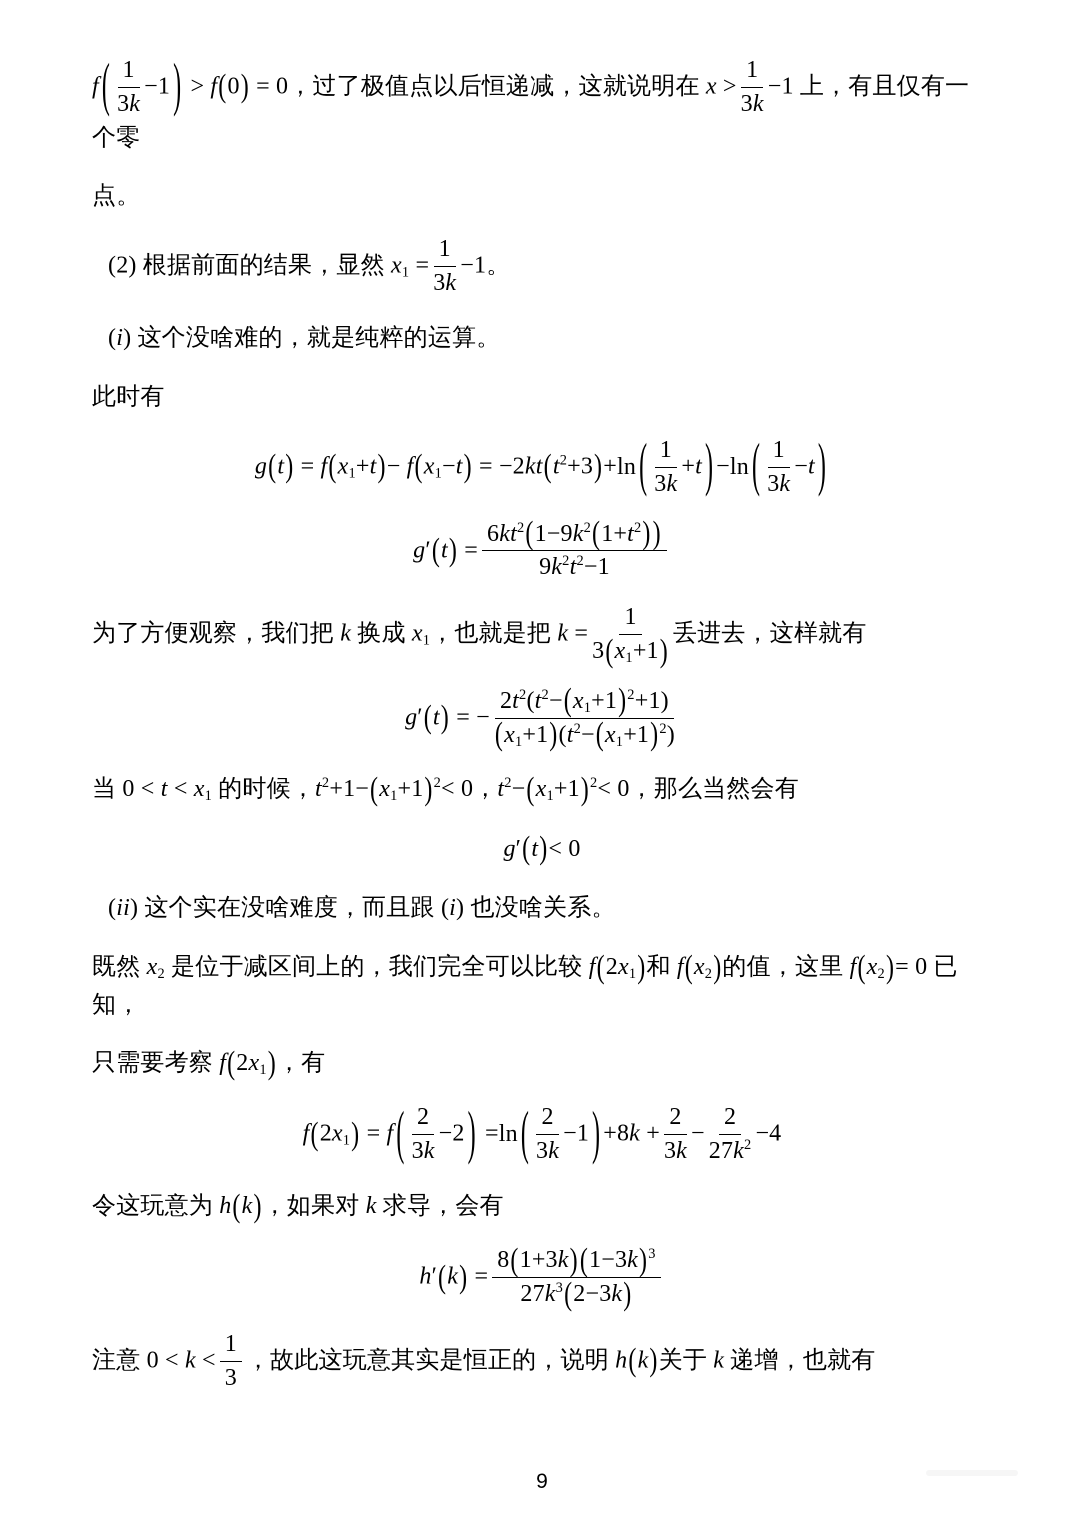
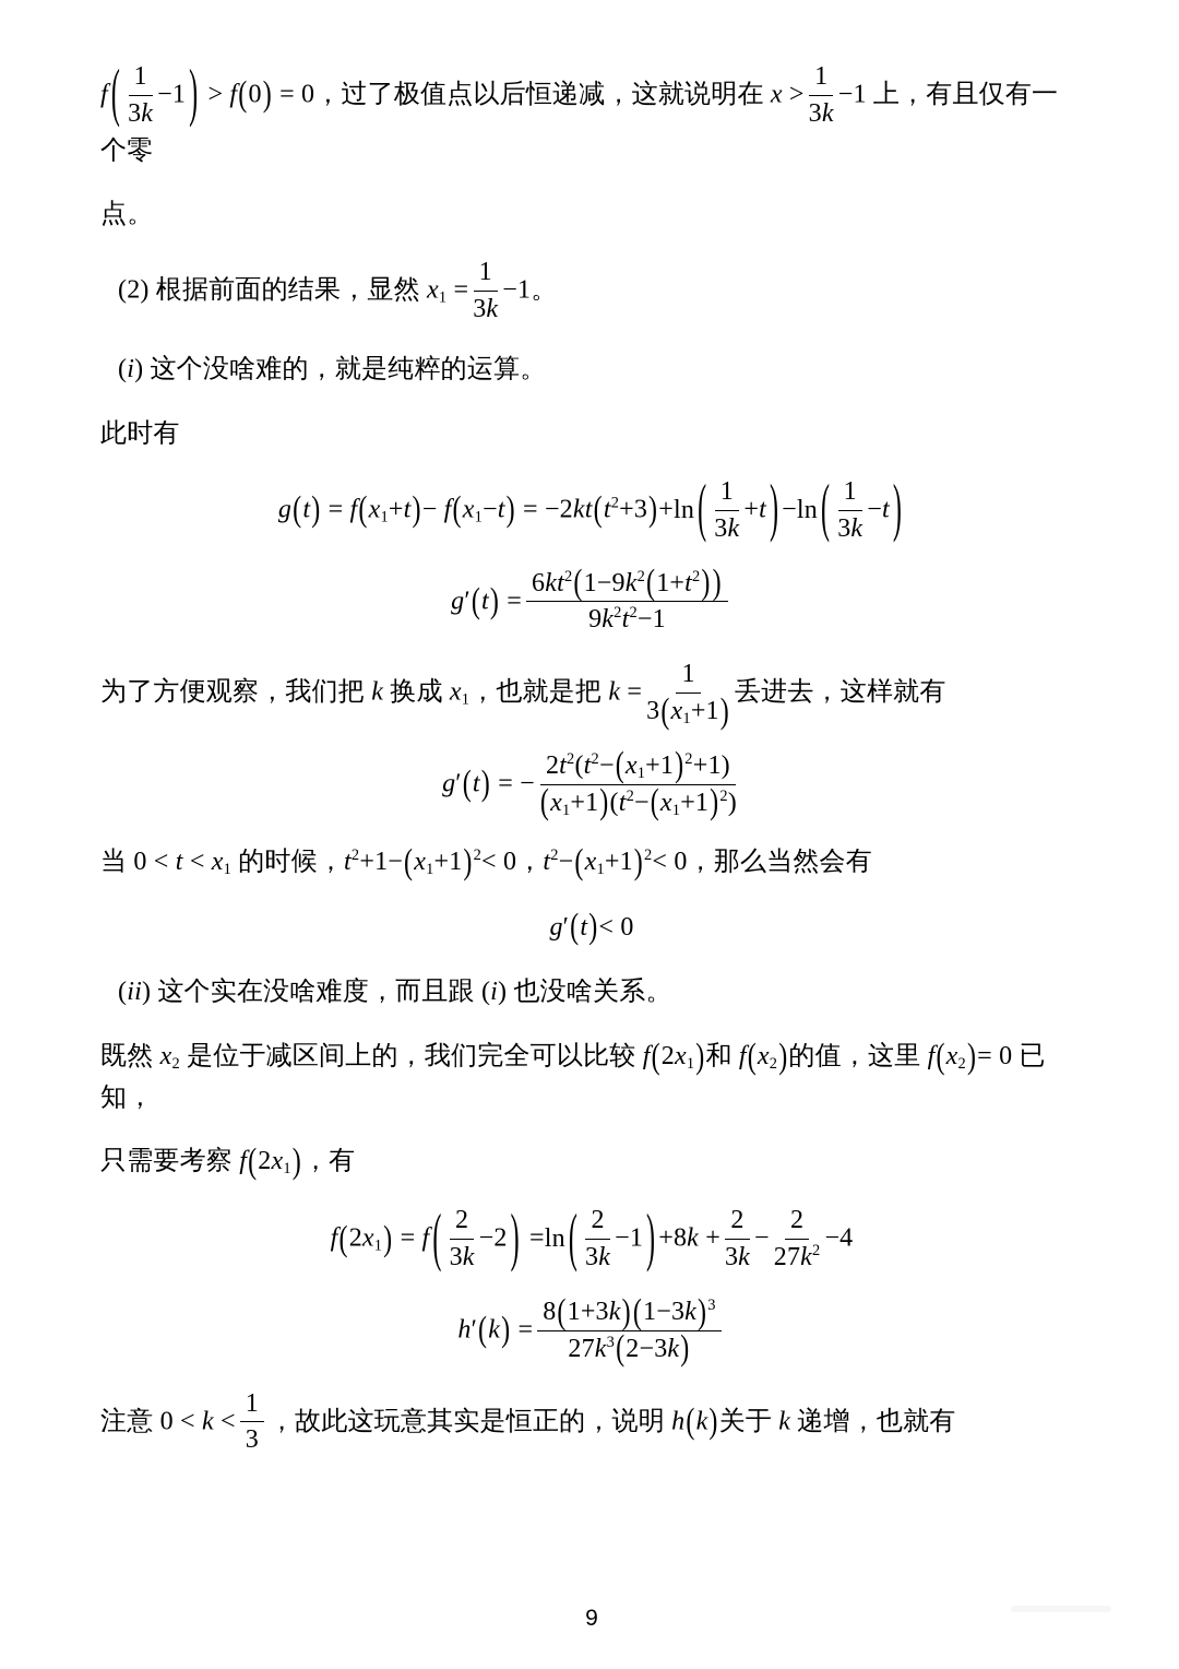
  f(
  1
  3k
  −1) > f(0) = 0，过了极值点以后恒递减，这就说明在 x >
  1
  3k
  −1 上，有且仅有一个零
  点。
  (2) 根据前面的结果，显然 x1 =
  1
  3k
  −1。
  (i) 这个没啥难的，就是纯粹的运算。
  此时有
  g(t) = f(x1+t)− f(x1−t) = −2kt(t2+3)+ln(
  1
  3k
  +t)−ln(
  1
  3k
  −t)
  g′(t) =
  6kt2(1−9k2(1+t2))
  9k2t2−1
  为了方便观察，我们把 k 换成 x1，也就是把 k =
  1
  3(x1+1)
  丢进去，这样就有
  g′(t) = −
  2t2(t2−(x1+1)2+1)
  (x1+1)(t2−(x1+1)2)
  当 0 < t < x1 的时候，t2+1−(x1+1)2< 0，t2−(x1+1)2< 0，那么当然会有
  g′(t)< 0
  (ii) 这个实在没啥难度，而且跟 (i) 也没啥关系。
  既然 x2 是位于减区间上的，我们完全可以比较 f(2x1)和 f(x2)的值，这里 f(x2)= 0 已知，
  只需要考察 f(2x1)，有
  f(2x1) = f(
  2
  3k
  −2) =ln(
  2
  3k
  −1)+8k +
  2
  3k
  −
  2
  27k2
  −4
- 令这玩意为 h(k)，如果对 k 求导，会有
  h′(k) =
  8(1+3k)(1−3k)3
  27k3(2−3k)
  注意 0 < k <
  1
  3
  ，故此这玩意其实是恒正的，说明 h(k)关于 k 递增，也就有
  9
